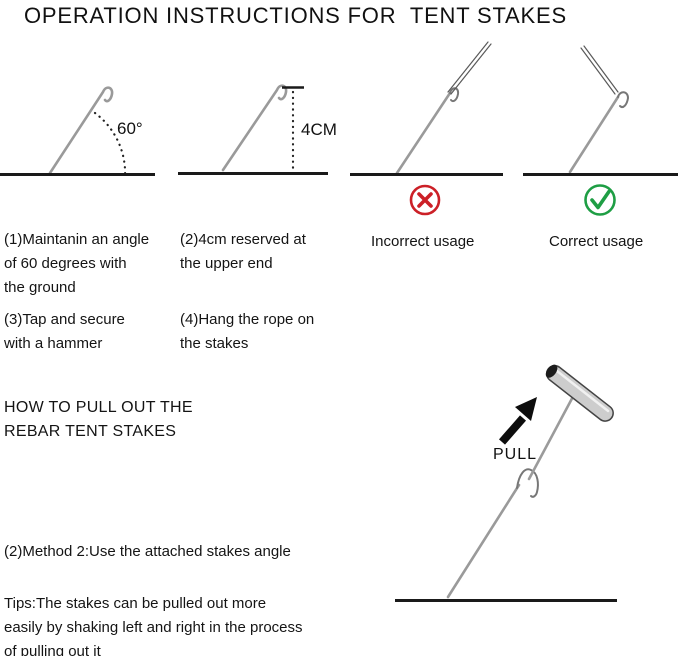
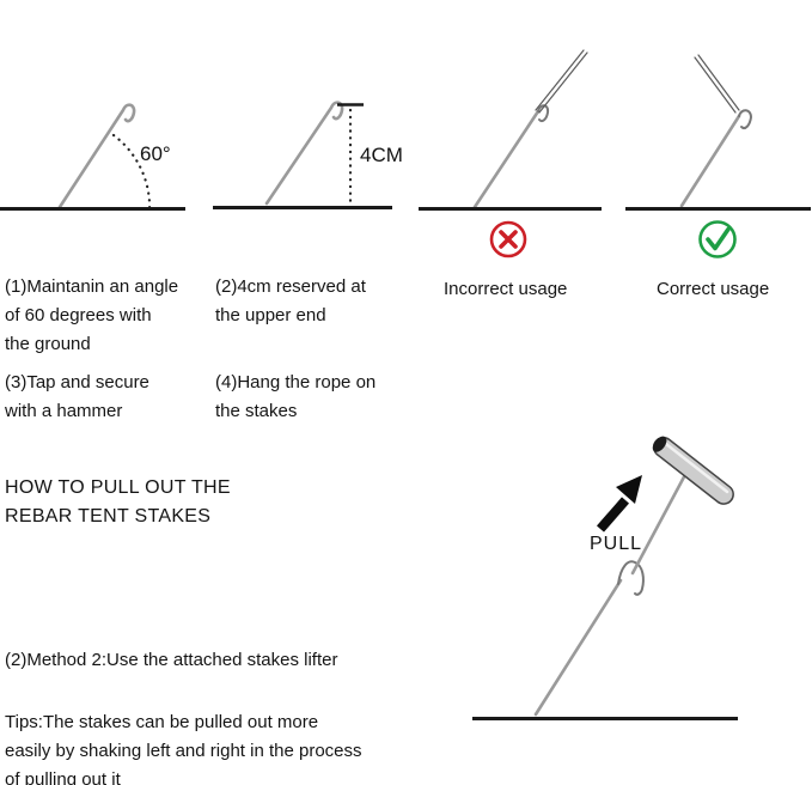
- OPERATION INSTRUCTIONS FOR TENT STAKES
  60°
  4CM
  (1)Maintanin an angle
  of 60 degrees with
  the ground
  (2)4cm reserved at
  the upper end
  Incorrect usage
  Correct usage
  (3)Tap and secure
  with a hammer
  (4)Hang the rope on
  the stakes
  HOW TO PULL OUT THE
  REBAR TENT STAKES
- (2)Method 2:Use the attached stakes angle
+ (2)Method 2:Use the attached stakes lifter
  Tips:The stakes can be pulled out more
  easily by shaking left and right in the process
  of pulling out it
  PULL
